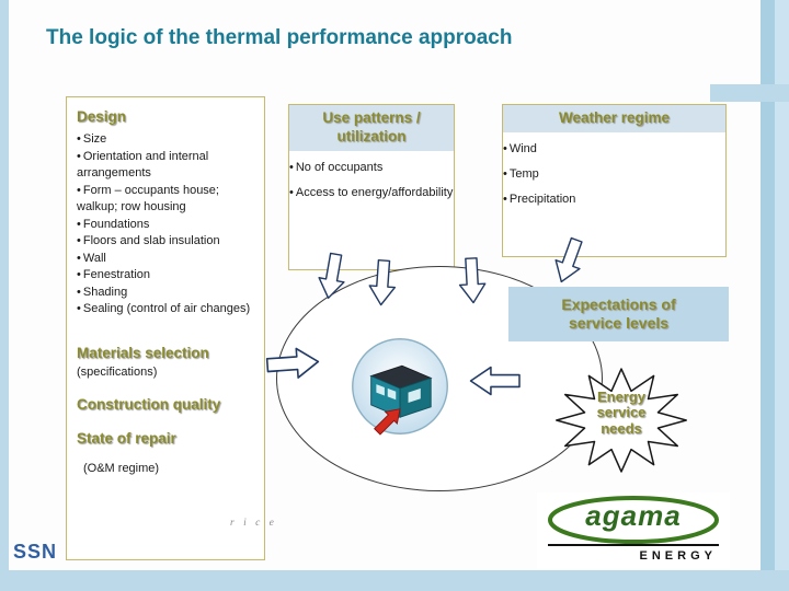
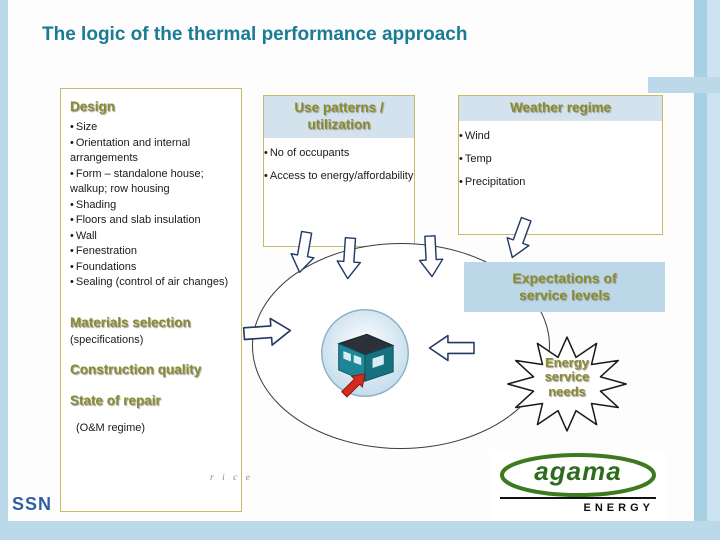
  The logic of the thermal performance approach
  Design
  Size
  Orientation and internal arrangements
- Form – occupants house; walkup; row housing
+ Form – standalone house; walkup; row housing
- Foundations
+ Shading
  Floors and slab insulation
  Wall
  Fenestration
- Shading
+ Foundations
  Sealing (control of air changes)
  Materials selection
  (specifications)
  Construction quality
  State of repair
  (O&M regime)
  Use patterns / utilization
  No of occupants
  Access to energy/affordability
  Weather regime
  Wind
  Temp
  Precipitation
  Expectations of service levels
  Energy service needs
  agama
  ENERGY
  SSN
  r i c e
